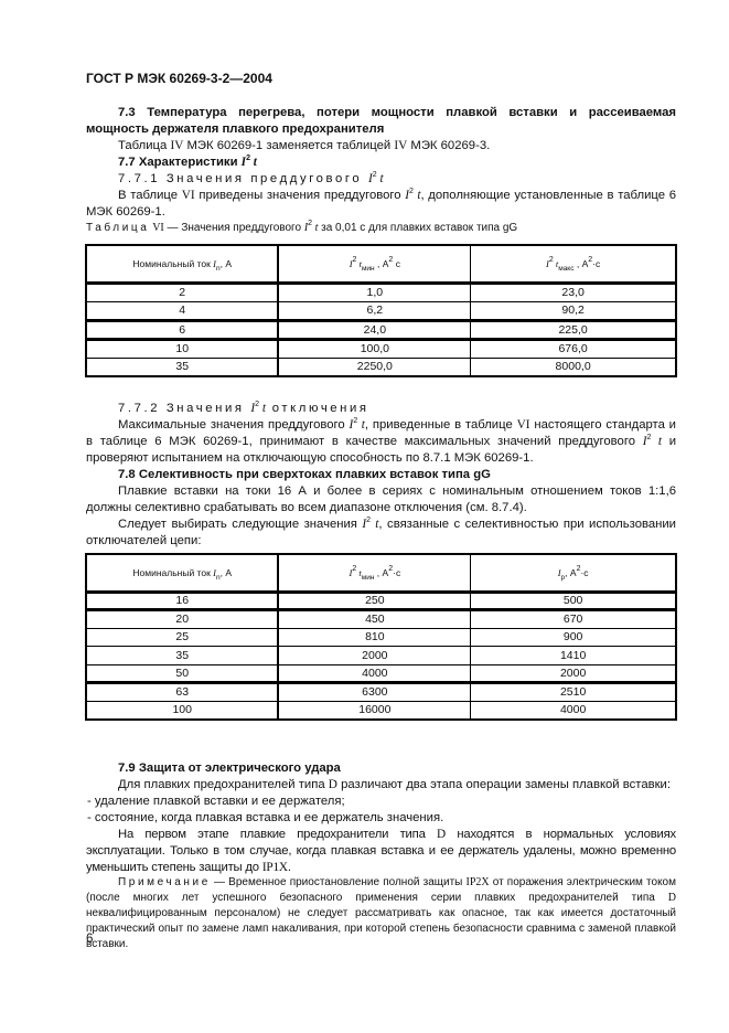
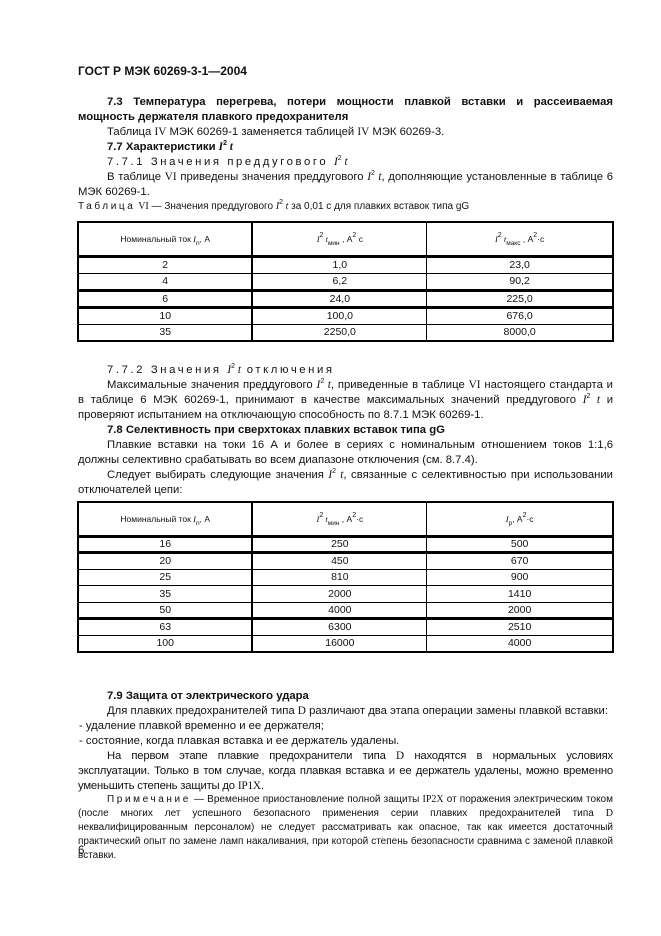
- ГОСТ Р МЭК 60269-3-2—2004
+ ГОСТ Р МЭК 60269-3-1—2004
  7.3 Температура перегрева, потери мощности плавкой вставки и рассеиваемая мощность держателя плавкого предохранителя
  Таблица IV МЭК 60269-1 заменяется таблицей IV МЭК 60269-3.
  7.7 Характеристики I t
  7.7.1 Значения преддугового I t
  В таблице VI приведены значения преддугового I t, дополняющие установленные в таблице 6 МЭК 60269-1.
  Таблица VI — Значения преддугового I t за 0,01 с для плавких вставок типа gG
  Номинальный ток I , А	I t , А с	I t , А ·с
  2	1,0	23,0
  4	6,2	90,2
  6	24,0	225,0
  10	100,0	676,0
  35	2250,0	8000,0
  7.7.2 Значения I t отключения
  Максимальные значения преддугового I t, приведенные в таблице VI настоящего стандарта и в таблице 6 МЭК 60269-1, принимают в качестве максимальных значений преддугового I t и проверяют испытанием на отключающую способность по 8.7.1 МЭК 60269-1.
  7.8 Селективность при сверхтоках плавких вставок типа gG
  Плавкие вставки на токи 16 А и более в сериях с номинальным отношением токов 1:1,6 должны селективно срабатывать во всем диапазоне отключения (см. 8.7.4).
  Следует выбирать следующие значения I t, связанные с селективностью при использовании отключателей цепи:
  Номинальный ток I , А	I t , А ·с	I , А ·с
  16	250	500
  20	450	670
  25	810	900
  35	2000	1410
  50	4000	2000
  63	6300	2510
  100	16000	4000
  7.9 Защита от электрического удара
  Для плавких предохранителей типа D различают два этапа операции замены плавкой вставки:
- - удаление плавкой вставки и ее держателя;
+ - удаление плавкой временно и ее держателя;
- - состояние, когда плавкая вставка и ее держатель значения.
+ - состояние, когда плавкая вставка и ее держатель удалены.
  На первом этапе плавкие предохранители типа D находятся в нормальных условиях эксплуатации. Только в том случае, когда плавкая вставка и ее держатель удалены, можно временно уменьшить степень защиты до IP1X.
  Примечание — Временное приостановление полной защиты IP2X от поражения электрическим током (после многих лет успешного безопасного применения серии плавких предохранителей типа D неквалифицированным персоналом) не следует рассматривать как опасное, так как имеется достаточный практический опыт по замене ламп накаливания, при которой степень безопасности сравнима с заменой плавкой вставки.
  6
